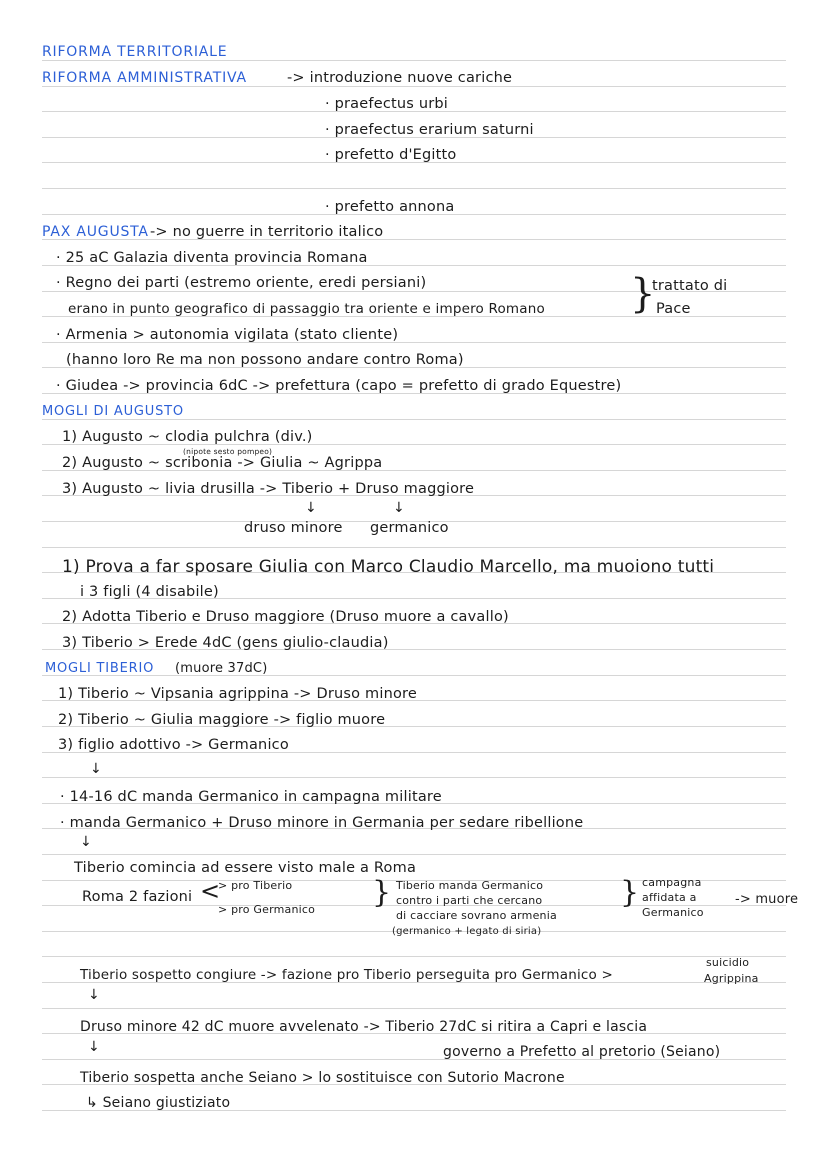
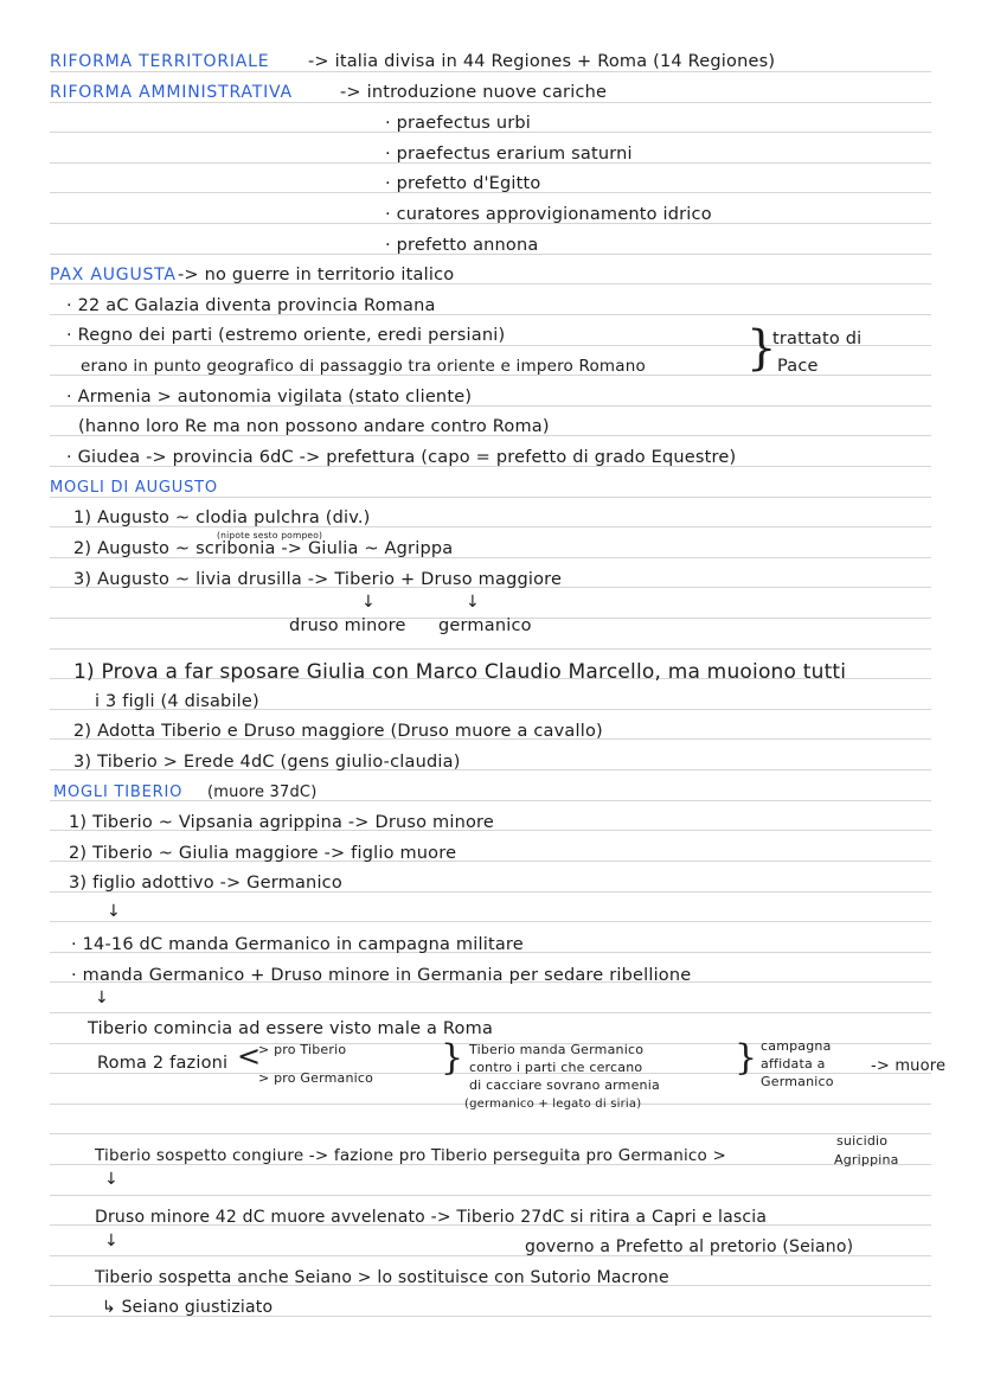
  RIFORMA TERRITORIALE
+ -> italia divisa in 44 Regiones + Roma (14 Regiones)
  RIFORMA AMMINISTRATIVA
  -> introduzione nuove cariche
  · praefectus urbi
  · praefectus erarium saturni
  · prefetto d'Egitto
+ · curatores approvigionamento idrico
  · prefetto annona
  PAX AUGUSTA
  -> no guerre in territorio italico
- · 25 aC Galazia diventa provincia Romana
+ · 22 aC Galazia diventa provincia Romana
  · Regno dei parti (estremo oriente, eredi persiani)
  erano in punto geografico di passaggio tra oriente e impero Romano
  }
  trattato di
  Pace
  · Armenia > autonomia vigilata (stato cliente)
  (hanno loro Re ma non possono andare contro Roma)
  · Giudea -> provincia 6dC -> prefettura (capo = prefetto di grado Equestre)
  MOGLI DI AUGUSTO
  1) Augusto ~ clodia pulchra (div.)
  (nipote sesto pompeo)
  2) Augusto ~ scribonia -> Giulia ~ Agrippa
  3) Augusto ~ livia drusilla -> Tiberio + Druso maggiore
  ↓
  ↓
  druso minore
  germanico
  1) Prova a far sposare Giulia con Marco Claudio Marcello, ma muoiono tutti
  i 3 figli (4 disabile)
  2) Adotta Tiberio e Druso maggiore (Druso muore a cavallo)
  3) Tiberio > Erede 4dC (gens giulio-claudia)
  MOGLI TIBERIO
  (muore 37dC)
  1) Tiberio ~ Vipsania agrippina -> Druso minore
  2) Tiberio ~ Giulia maggiore -> figlio muore
  3) figlio adottivo -> Germanico
  ↓
  · 14-16 dC manda Germanico in campagna militare
  · manda Germanico + Druso minore in Germania per sedare ribellione
  ↓
  Tiberio comincia ad essere visto male a Roma
  Roma 2 fazioni
  <
  > pro Tiberio
  > pro Germanico
  }
  Tiberio manda Germanico
  contro i parti che cercano
  di cacciare sovrano armenia
  (germanico + legato di siria)
  }
  campagna
  affidata a
  Germanico
  -> muore
  suicidio
  Tiberio sospetto congiure -> fazione pro Tiberio perseguita pro Germanico >
  Agrippina
  ↓
  Druso minore 42 dC muore avvelenato -> Tiberio 27dC si ritira a Capri e lascia
  ↓
  governo a Prefetto al pretorio (Seiano)
  Tiberio sospetta anche Seiano > lo sostituisce con Sutorio Macrone
  ↳ Seiano giustiziato
